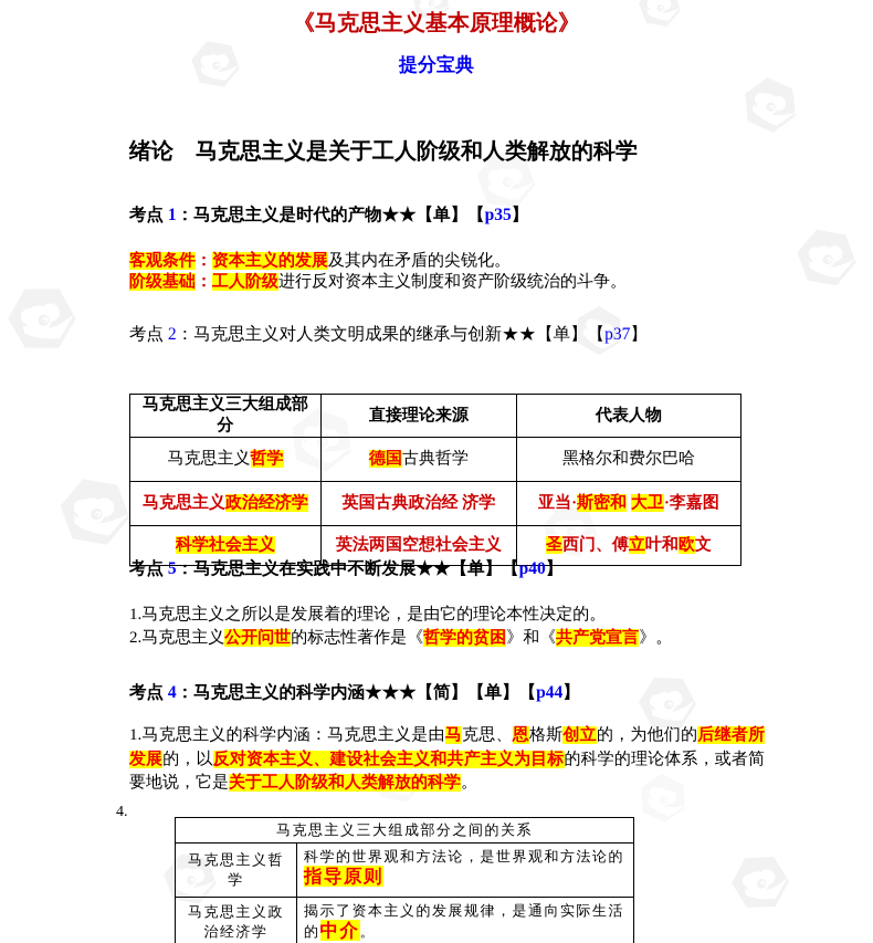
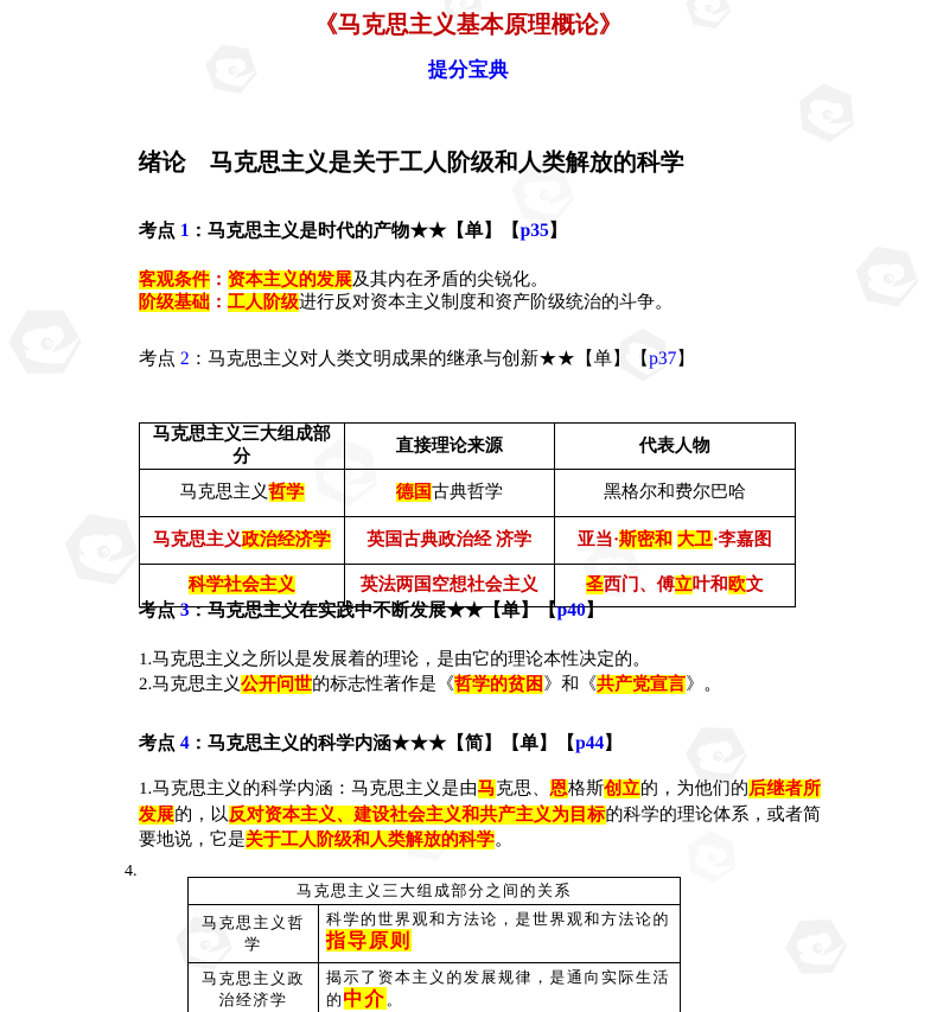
  《马克思主义基本原理概论》
  提分宝典
  绪论 马克思主义是关于工人阶级和人类解放的科学
  考点 1：马克思主义是时代的产物★★【单】【p35】
  客观条件：资本主义的发展及其内在矛盾的尖锐化。
  阶级基础：工人阶级进行反对资本主义制度和资产阶级统治的斗争。
  考点 2：马克思主义对人类文明成果的继承与创新★★【单】【p37】
  马克思主义三大组成部分	直接理论来源	代表人物
  马克思主义哲学	德国古典哲学	黑格尔和费尔巴哈
  马克思主义政治经济学	英国古典政治经 济学	亚当·斯密和 大卫·李嘉图
  科学社会主义	英法两国空想社会主义	圣西门、傅立叶和欧文
- 考点 5：马克思主义在实践中不断发展★★【单】【p40】
+ 考点 3：马克思主义在实践中不断发展★★【单】【p40】
  1.马克思主义之所以是发展着的理论，是由它的理论本性决定的。
  2.马克思主义公开问世的标志性著作是《哲学的贫困》和《共产党宣言》。
  考点 4：马克思主义的科学内涵★★★【简】【单】【p44】
  1.马克思主义的科学内涵：马克思主义是由马克思、恩格斯创立的，为他们的后继者所发展的，以反对资本主义、建设社会主义和共产主义为目标的科学的理论体系，或者简要地说，它是关于工人阶级和人类解放的科学。
  4.
  马克思主义三大组成部分之间的关系
  马克思主义哲 学	科学的世界观和方法论，是世界观和方法论的指导原则
  马克思主义政 治经济学	揭示了资本主义的发展规律，是通向实际生活的中介。
